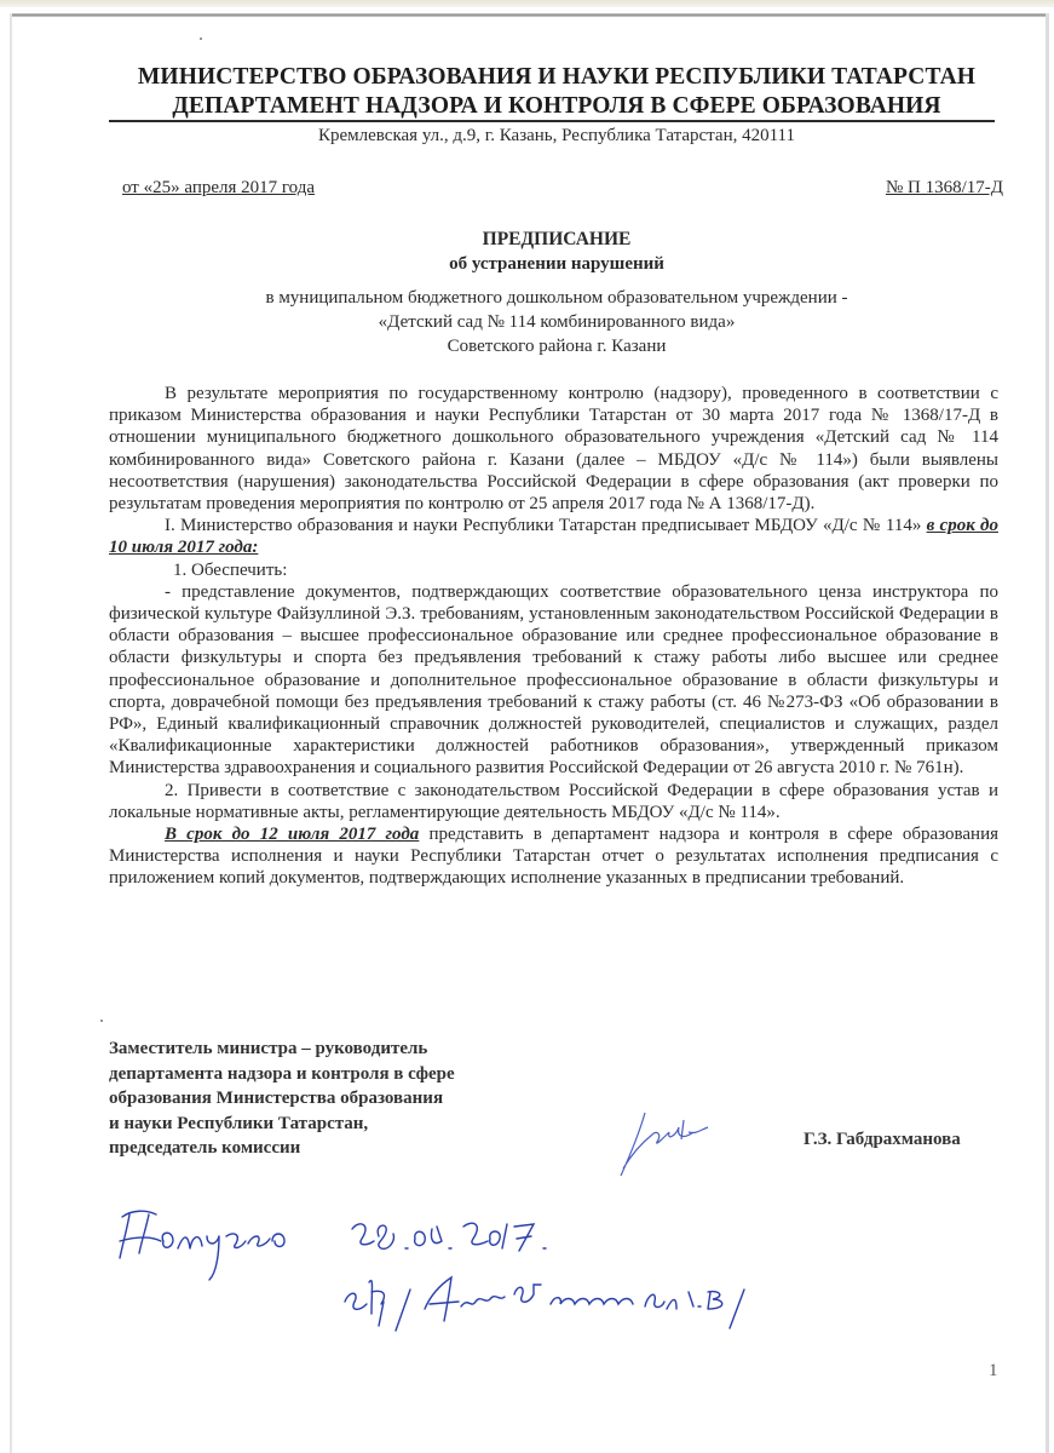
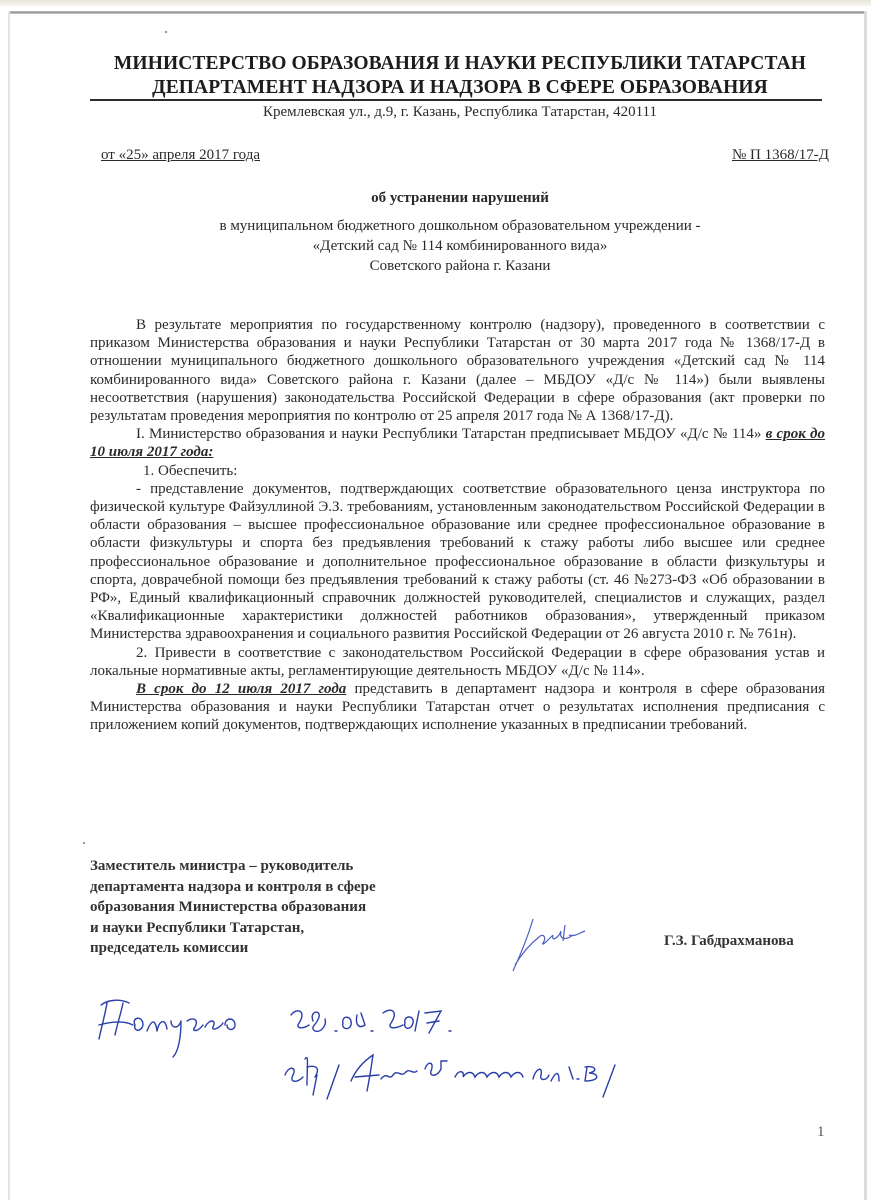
  МИНИСТЕРСТВО ОБРАЗОВАНИЯ И НАУКИ РЕСПУБЛИКИ ТАТАРСТАН
- ДЕПАРТАМЕНТ НАДЗОРА И КОНТРОЛЯ В СФЕРЕ ОБРАЗОВАНИЯ
+ ДЕПАРТАМЕНТ НАДЗОРА И НАДЗОРА В СФЕРЕ ОБРАЗОВАНИЯ
  Кремлевская ул., д.9, г. Казань, Республика Татарстан, 420111
  от «25» апреля 2017 года
  № П 1368/17-Д
- ПРЕДПИСАНИЕ
  об устранении нарушений
  в муниципальном бюджетного дошкольном образовательном учреждении -
  «Детский сад № 114 комбинированного вида»
  Советского района г. Казани
  В результате мероприятия по государственному контролю (надзору), проведенного в соответствии с приказом Министерства образования и науки Республики Татарстан от 30 марта 2017 года № 1368/17-Д в отношении муниципального бюджетного дошкольного образовательного учреждения «Детский сад № 114 комбинированного вида» Советского района г. Казани (далее – МБДОУ «Д/с № 114») были выявлены несоответствия (нарушения) законодательства Российской Федерации в сфере образования (акт проверки по результатам проведения мероприятия по контролю от 25 апреля 2017 года № А 1368/17-Д).
  I. Министерство образования и науки Республики Татарстан предписывает МБДОУ «Д/с № 114» в срок до 10 июля 2017 года:
  1. Обеспечить:
  - представление документов, подтверждающих соответствие образовательного ценза инструктора по физической культуре Файзуллиной Э.З. требованиям, установленным законодательством Российской Федерации в области образования – высшее профессиональное образование или среднее профессиональное образование в области физкультуры и спорта без предъявления требований к стажу работы либо высшее или среднее профессиональное образование и дополнительное профессиональное образование в области физкультуры и спорта, доврачебной помощи без предъявления требований к стажу работы (ст. 46 №273-ФЗ «Об образовании в РФ», Единый квалификационный справочник должностей руководителей, специалистов и служащих, раздел «Квалификационные характеристики должностей работников образования», утвержденный приказом Министерства здравоохранения и социального развития Российской Федерации от 26 августа 2010 г. № 761н).
  2. Привести в соответствие с законодательством Российской Федерации в сфере образования устав и локальные нормативные акты, регламентирующие деятельность МБДОУ «Д/с № 114».
- В срок до 12 июля 2017 года представить в департамент надзора и контроля в сфере образования Министерства исполнения и науки Республики Татарстан отчет о результатах исполнения предписания с приложением копий документов, подтверждающих исполнение указанных в предписании требований.
+ В срок до 12 июля 2017 года представить в департамент надзора и контроля в сфере образования Министерства образования и науки Республики Татарстан отчет о результатах исполнения предписания с приложением копий документов, подтверждающих исполнение указанных в предписании требований.
  Заместитель министра – руководитель
  департамента надзора и контроля в сфере
  образования Министерства образования
  и науки Республики Татарстан,
  председатель комиссии
  Г.З. Габдрахманова
  1
